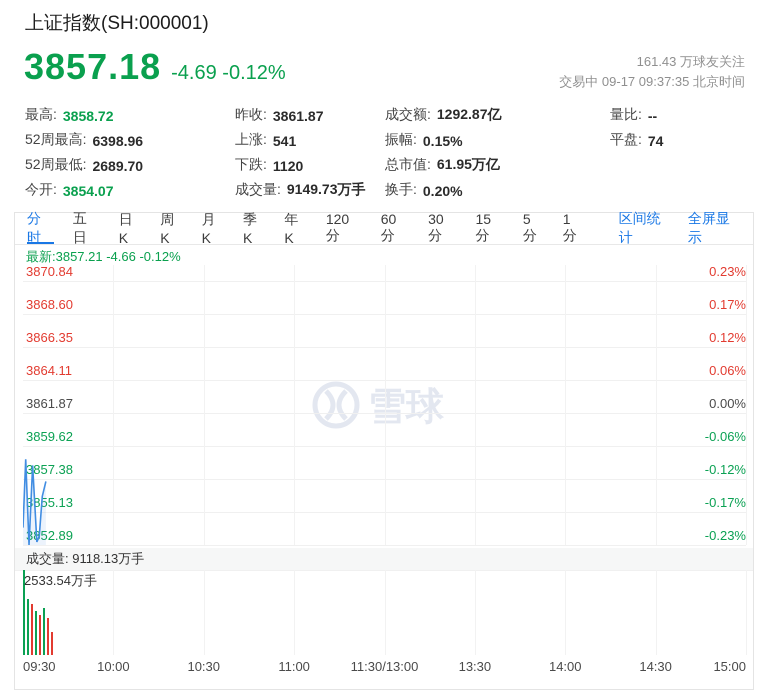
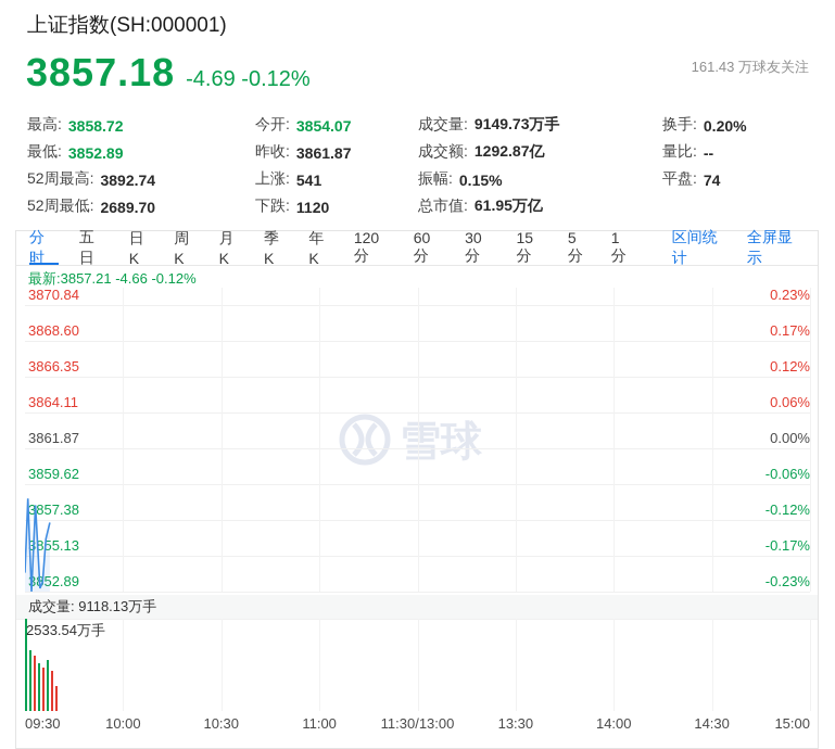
  上证指数(SH:000001)
  3857.18
  -4.69 -0.12%
  161.43 万球友关注
- 交易中 09-17 09:37:35 北京时间
  最高:
  3858.72
+ 最低:
+ 3852.89
  52周最高:
- 6398.96
+ 3892.74
  52周最低:
  2689.70
  今开:
  3854.07
  昨收:
  3861.87
  上涨:
  541
  下跌:
  1120
  成交量:
  9149.73万手
  成交额:
  1292.87亿
  振幅:
  0.15%
  总市值:
  61.95万亿
  换手:
  0.20%
  量比:
  --
  平盘:
  74
  分时
  五日
  日K
  周K
  月K
  季K
  年K
  120分
  60分
  30分
  15分
  5分
  1分
  区间统计
  全屏显示
  最新:3857.21 -4.66 -0.12%
  雪球
  成交量: 9118.13万手
  2533.54万手
  3870.84
  0.23%
  3868.60
  0.17%
  3866.35
  0.12%
  3864.11
  0.06%
  3861.87
  0.00%
  3859.62
  -0.06%
  3857.38
  -0.12%
  3855.13
  -0.17%
  52.89
  -0.23%
  09:30
  10:00
  10:30
  11:00
  11:30/13:00
  13:30
  14:00
  14:30
  15:00
